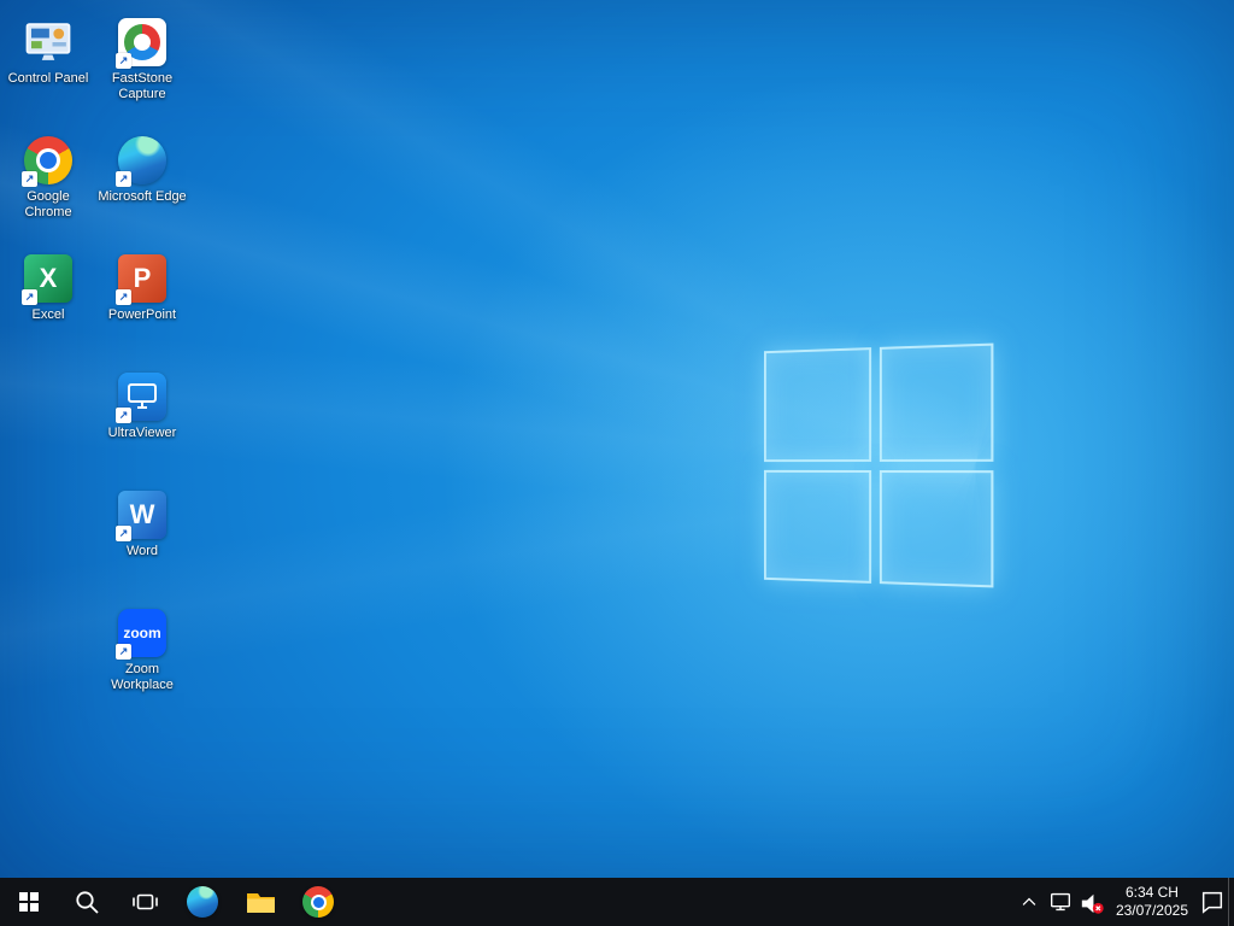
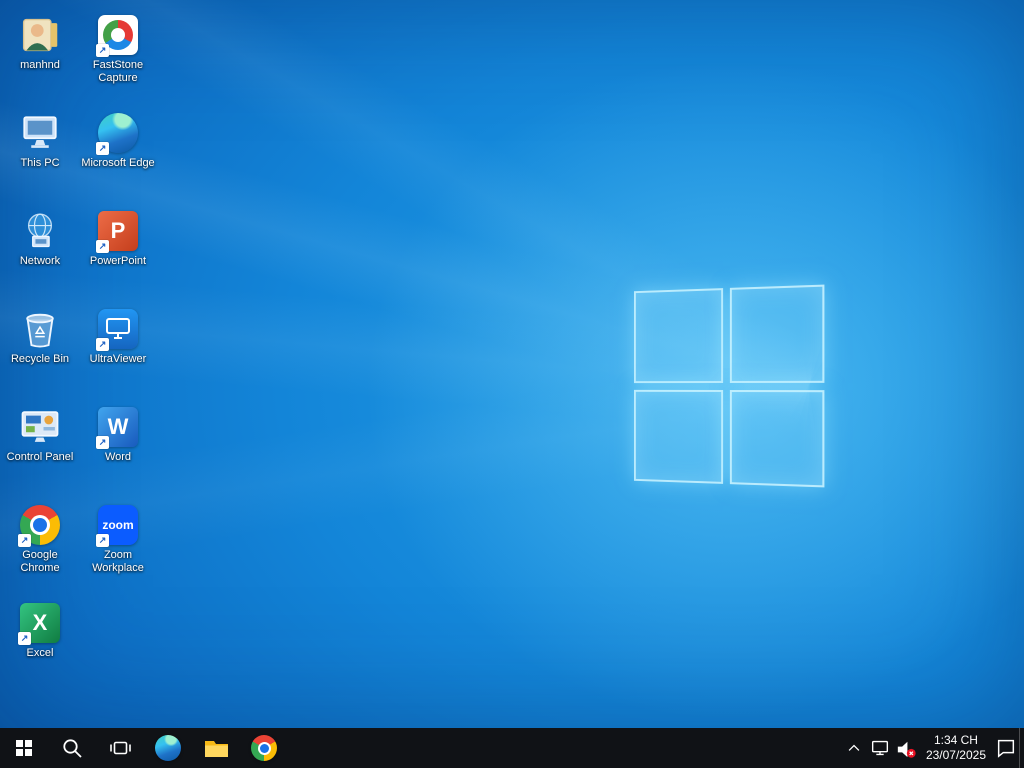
+ manhnd
+ This PC
+ Network
+ Recycle Bin
  Control Panel
  ↗
  Google Chrome
  X
  ↗
  Excel
  ↗
  FastStone Capture
  ↗
  Microsoft Edge
  P
  ↗
  PowerPoint
  ↗
  UltraViewer
  W
  ↗
  Word
  zoom
  ↗
  Zoom Workplace
- 6:34 CH
+ 1:34 CH
  23/07/2025
